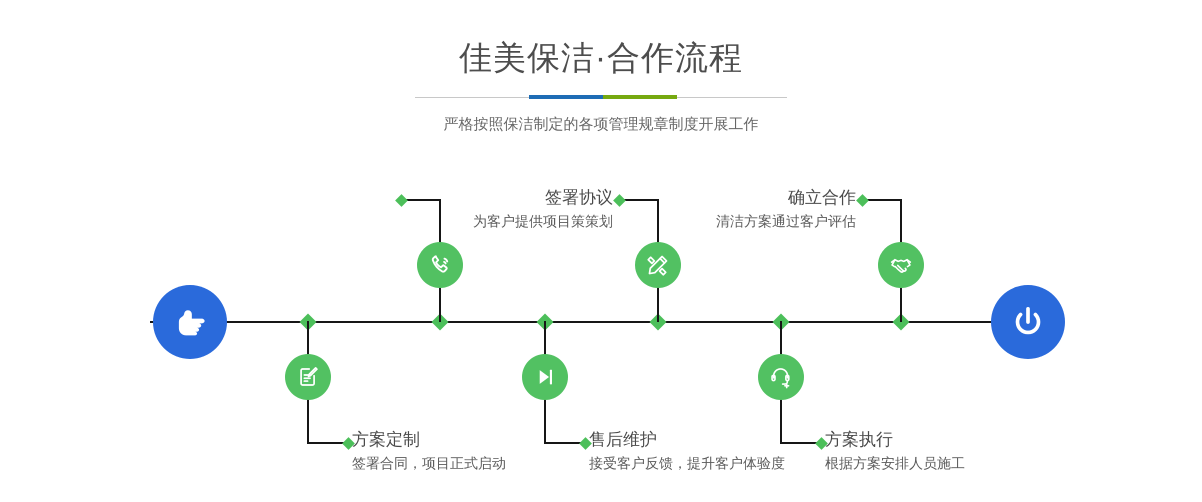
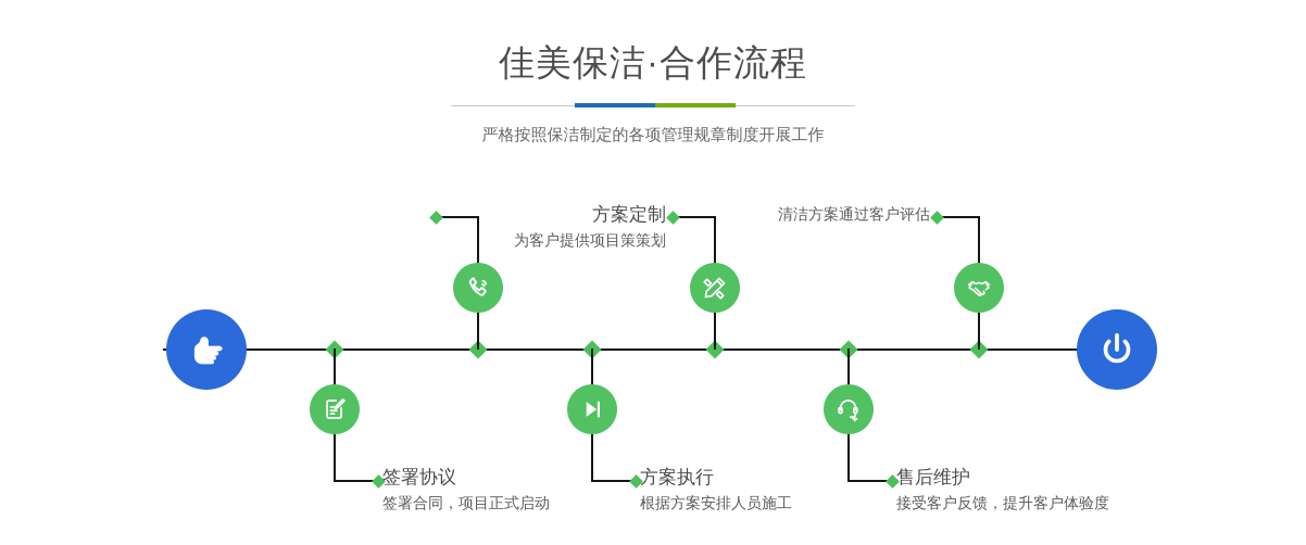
  佳美保洁·合作流程
  严格按照保洁制定的各项管理规章制度开展工作
- 方案定制
+ 签署协议
  签署合同，项目正式启动
- 签署协议
+ 方案定制
  为客户提供项目策策划
- 售后维护
+ 方案执行
- 接受客户反馈，提升客户体验度
+ 根据方案安排人员施工
- 确立合作
  清洁方案通过客户评估
- 方案执行
+ 售后维护
- 根据方案安排人员施工
+ 接受客户反馈，提升客户体验度
